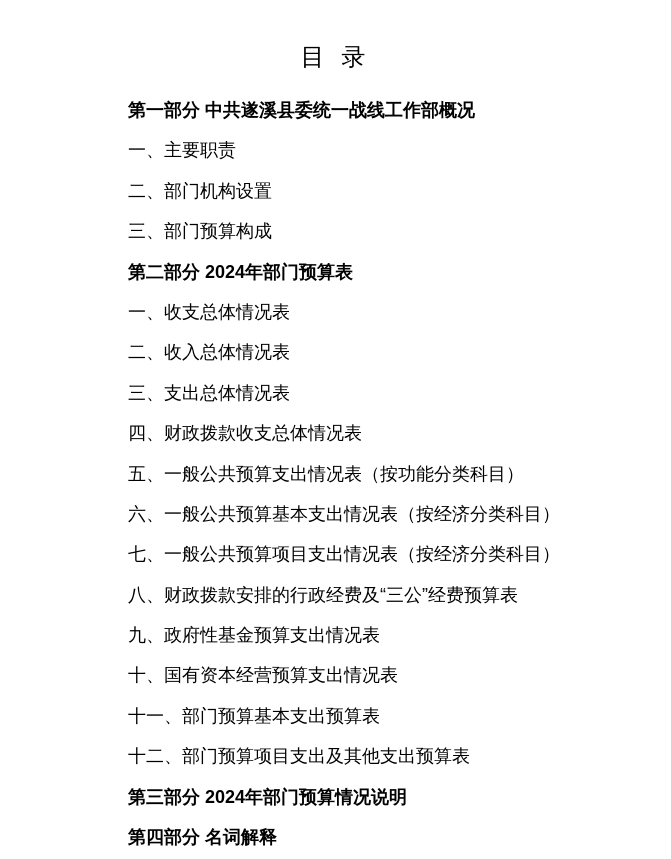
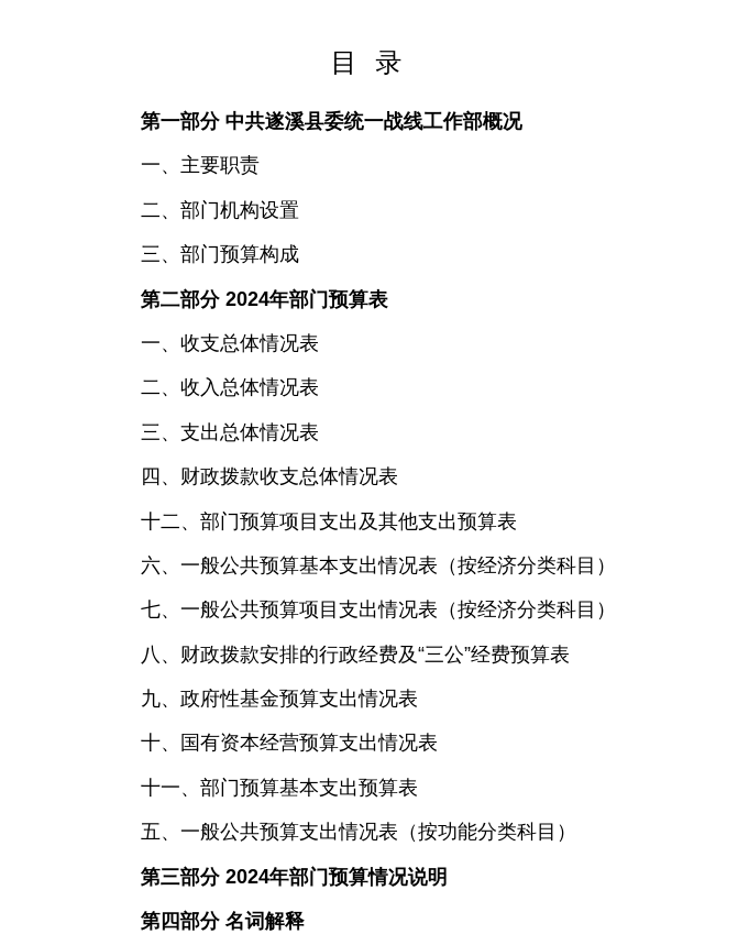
  目 录
  第一部分 中共遂溪县委统一战线工作部概况
  一、主要职责
  二、部门机构设置
  三、部门预算构成
  第二部分 2024年部门预算表
  一、收支总体情况表
  二、收入总体情况表
  三、支出总体情况表
  四、财政拨款收支总体情况表
- 五、一般公共预算支出情况表（按功能分类科目）
+ 十二、部门预算项目支出及其他支出预算表
  六、一般公共预算基本支出情况表（按经济分类科目）
  七、一般公共预算项目支出情况表（按经济分类科目）
  八、财政拨款安排的行政经费及“三公”经费预算表
  九、政府性基金预算支出情况表
  十、国有资本经营预算支出情况表
  十一、部门预算基本支出预算表
- 十二、部门预算项目支出及其他支出预算表
+ 五、一般公共预算支出情况表（按功能分类科目）
  第三部分 2024年部门预算情况说明
  第四部分 名词解释
